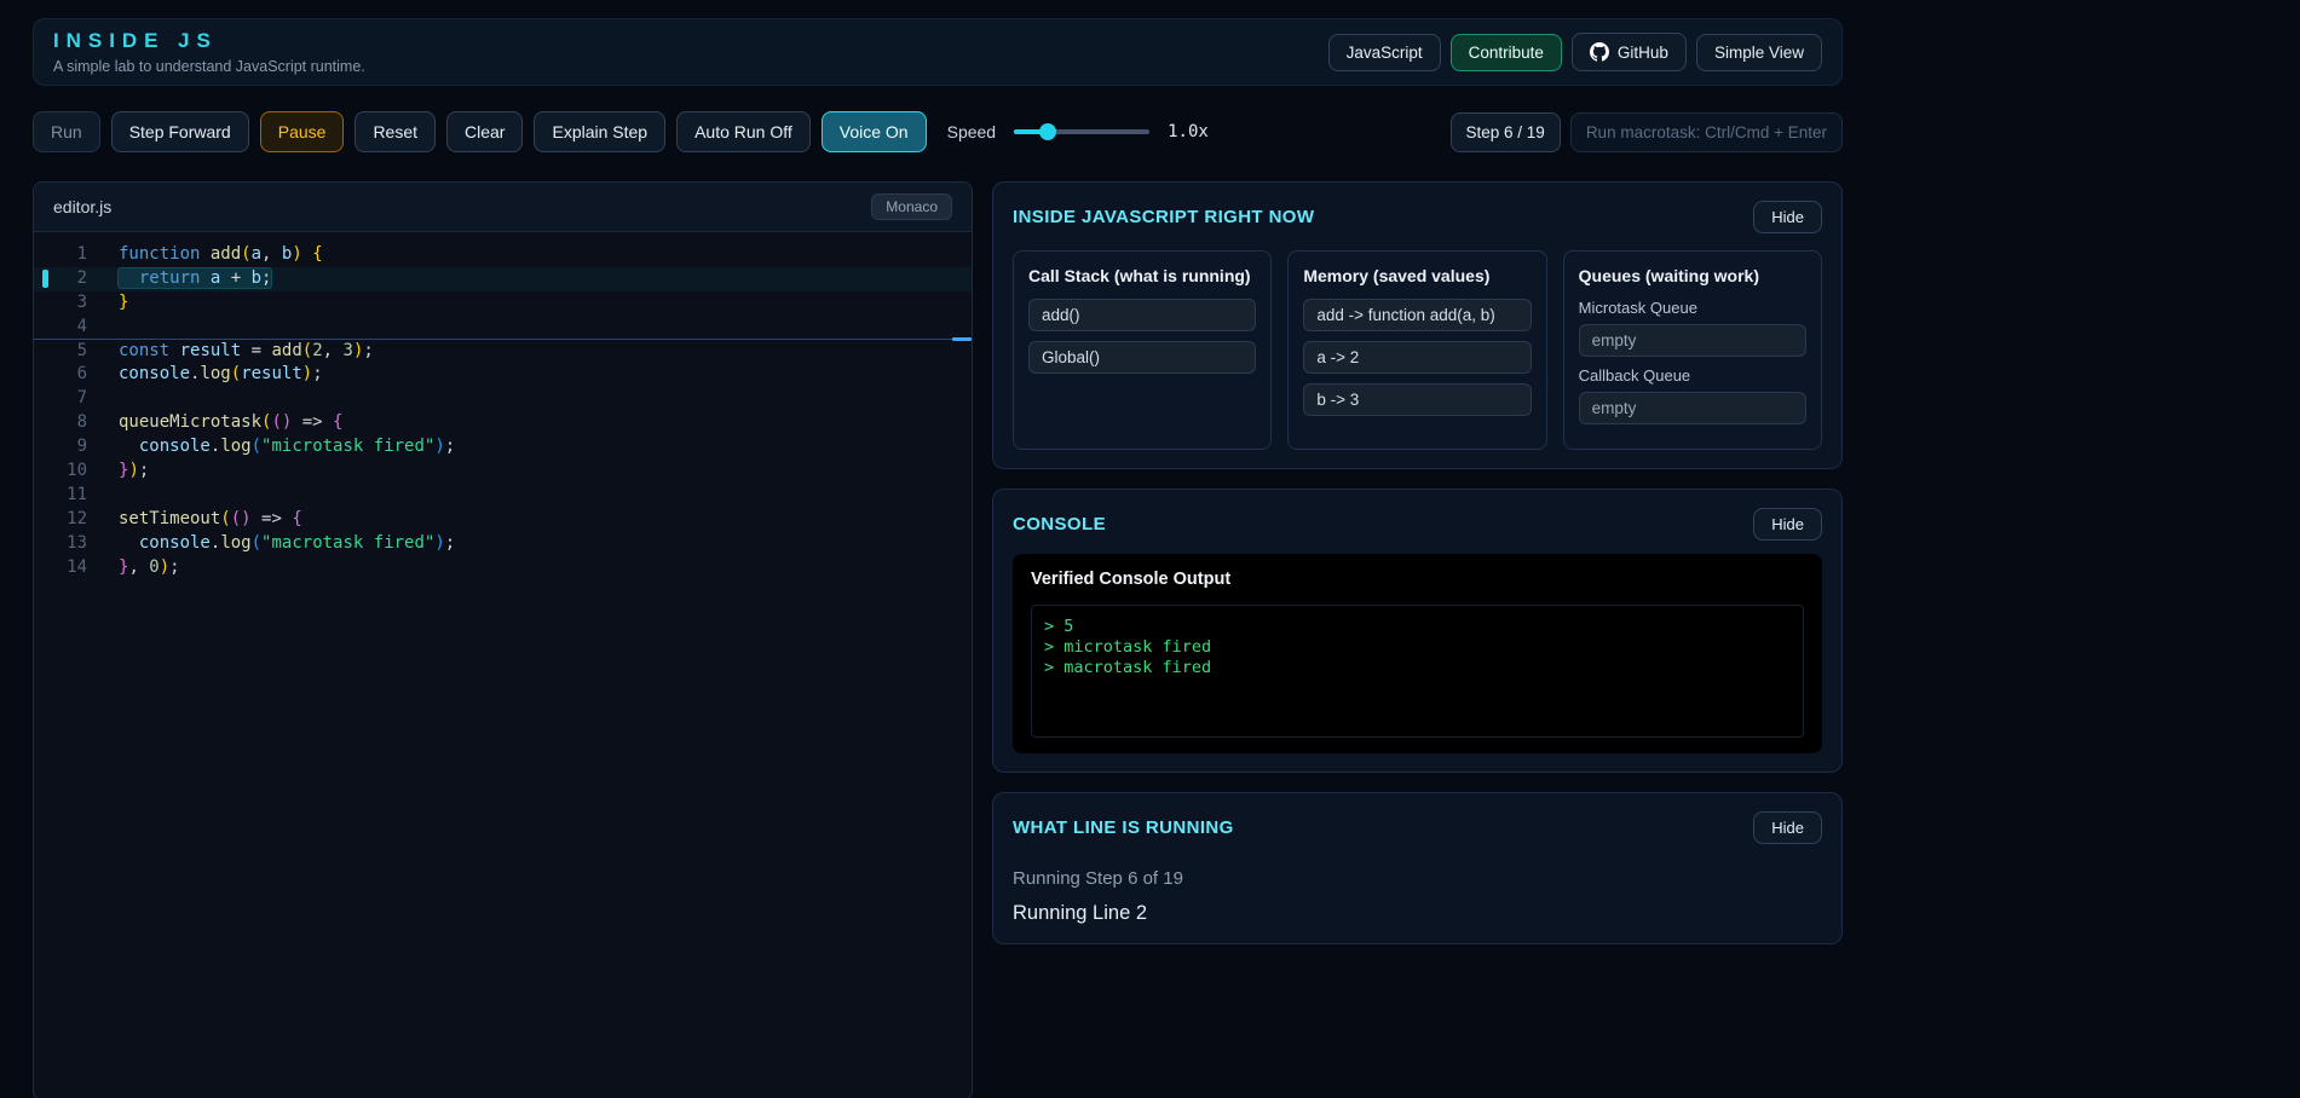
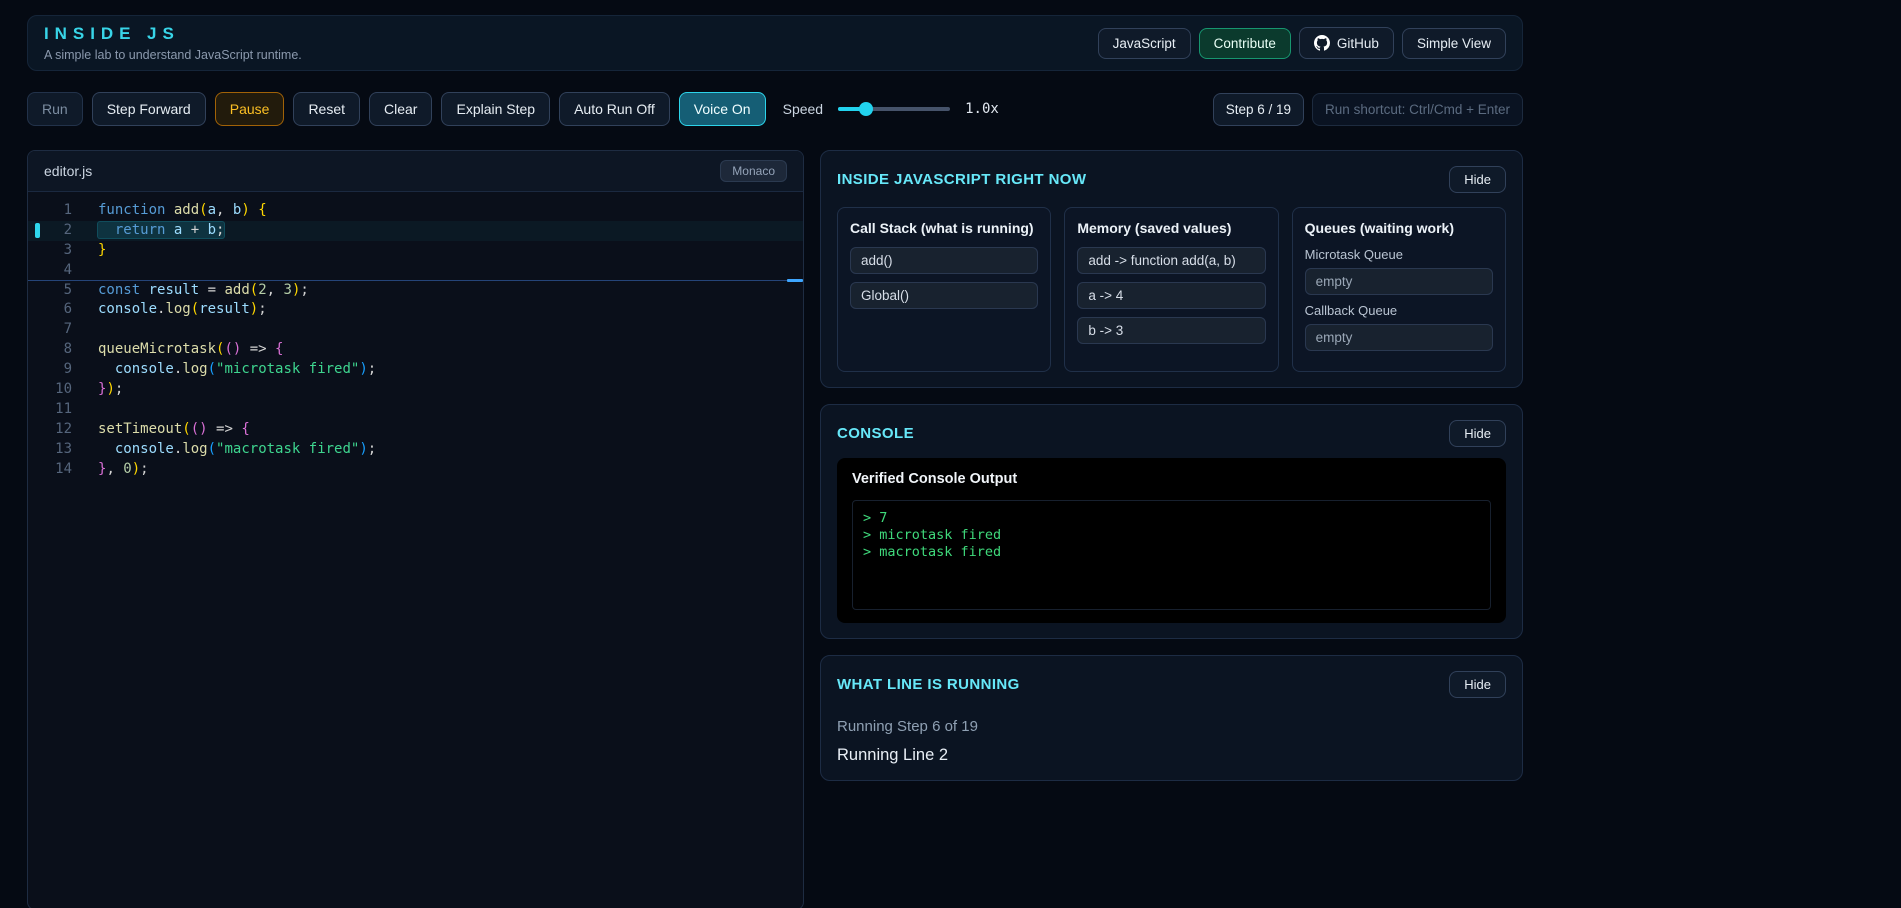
  INSIDE JS
  A simple lab to understand JavaScript runtime.
  JavaScript
  Contribute
  GitHub
  Simple View
  Run
  Step Forward
  Pause
  Reset
  Clear
  Explain Step
  Auto Run Off
  Voice On
  Speed
  1.0x
  Step 6 / 19
- Run macrotask: Ctrl/Cmd + Enter
+ Run shortcut: Ctrl/Cmd + Enter
  editor.js
  Monaco
  1
  function add(a, b) {
  2
  return a + b;
  3
  }
  4
  5
  const result = add(2, 3);
  6
  console.log(result);
  7
  8
  queueMicrotask(() => {
  9
  console.log("microtask fired");
  10
  });
  11
  12
  setTimeout(() => {
  13
  console.log("macrotask fired");
  14
  }, 0);
  INSIDE JAVASCRIPT RIGHT NOW
  Hide
  Call Stack (what is running)
  add()
  Global()
  Memory (saved values)
  add -> function add(a, b)
- a -> 2
+ a -> 4
  b -> 3
  Queues (waiting work)
  Microtask Queue
  empty
  Callback Queue
  empty
  CONSOLE
  Hide
  Verified Console Output
- > 5
+ > 7
  > microtask fired
  > macrotask fired
  WHAT LINE IS RUNNING
  Hide
  Running Step 6 of 19
  Running Line 2
